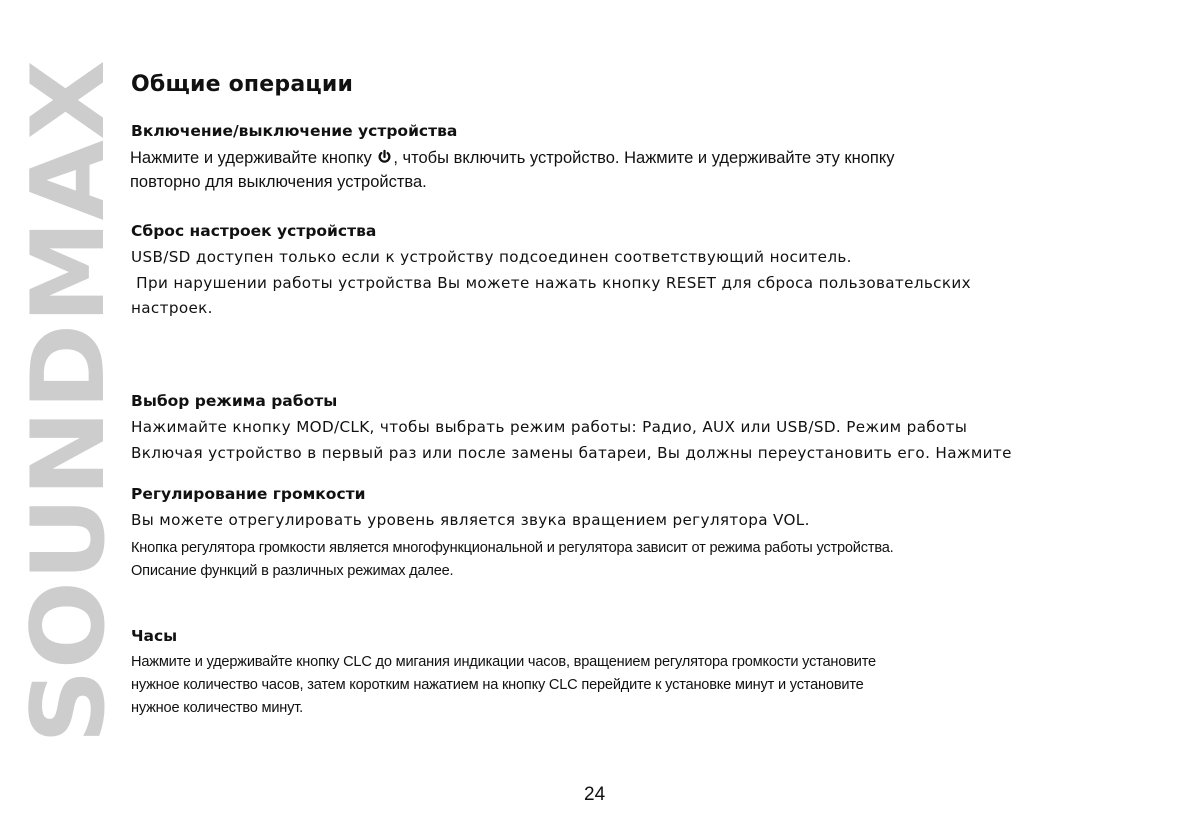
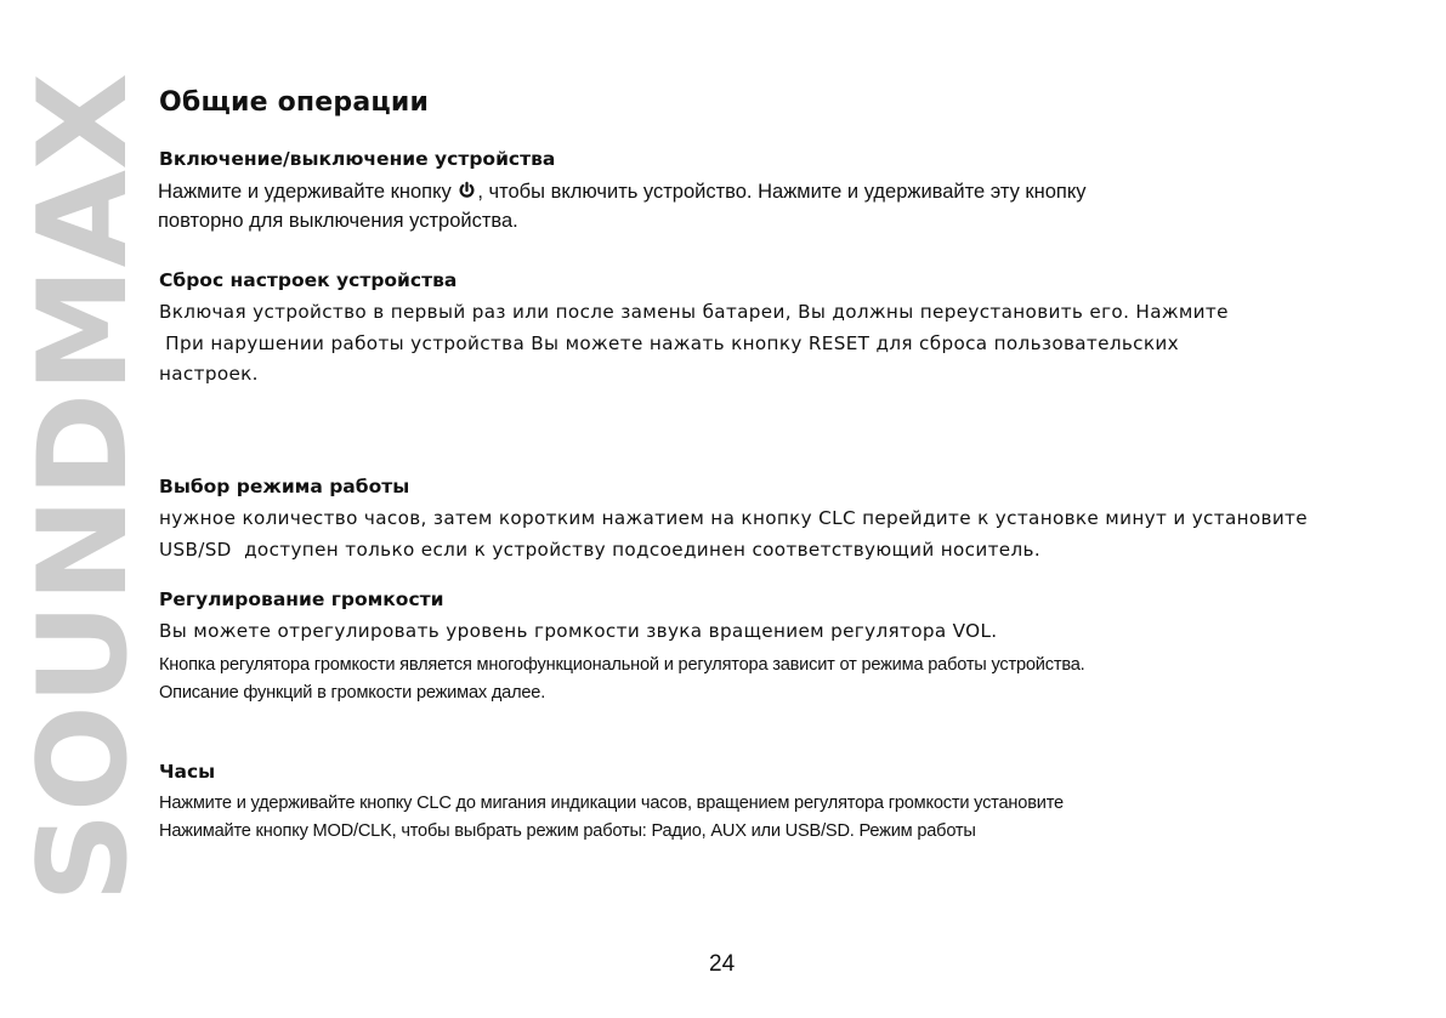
  Общие операции
  Включение/выключение устройства
  Нажмите и удерживайте кнопку , чтобы включить устройство. Нажмите и удерживайте эту кнопку
  повторно для выключения устройства.
  Сброс настроек устройства
- USB/SD доступен только если к устройству подсоединен соответствующий носитель.
+ Включая устройство в первый раз или после замены батареи, Вы должны переустановить его. Нажмите
  При нарушении работы устройства Вы можете нажать кнопку RESET для сброса пользовательских
  настроек.
  Выбор режима работы
- Нажимайте кнопку MOD/CLK, чтобы выбрать режим работы: Радио, AUX или USB/SD. Режим работы
+ нужное количество часов, затем коротким нажатием на кнопку CLC перейдите к установке минут и установите
- Включая устройство в первый раз или после замены батареи, Вы должны переустановить его. Нажмите
+ USB/SD доступен только если к устройству подсоединен соответствующий носитель.
  Регулирование громкости
- Вы можете отрегулировать уровень является звука вращением регулятора VOL.
+ Вы можете отрегулировать уровень громкости звука вращением регулятора VOL.
  Кнопка регулятора громкости является многофункциональной и регулятора зависит от режима работы устройства.
- Описание функций в различных режимах далее.
+ Описание функций в громкости режимах далее.
  Часы
  Нажмите и удерживайте кнопку CLC до мигания индикации часов, вращением регулятора громкости установите
- нужное количество часов, затем коротким нажатием на кнопку CLC перейдите к установке минут и установите
+ Нажимайте кнопку MOD/CLK, чтобы выбрать режим работы: Радио, AUX или USB/SD. Режим работы
- нужное количество минут.
  24
